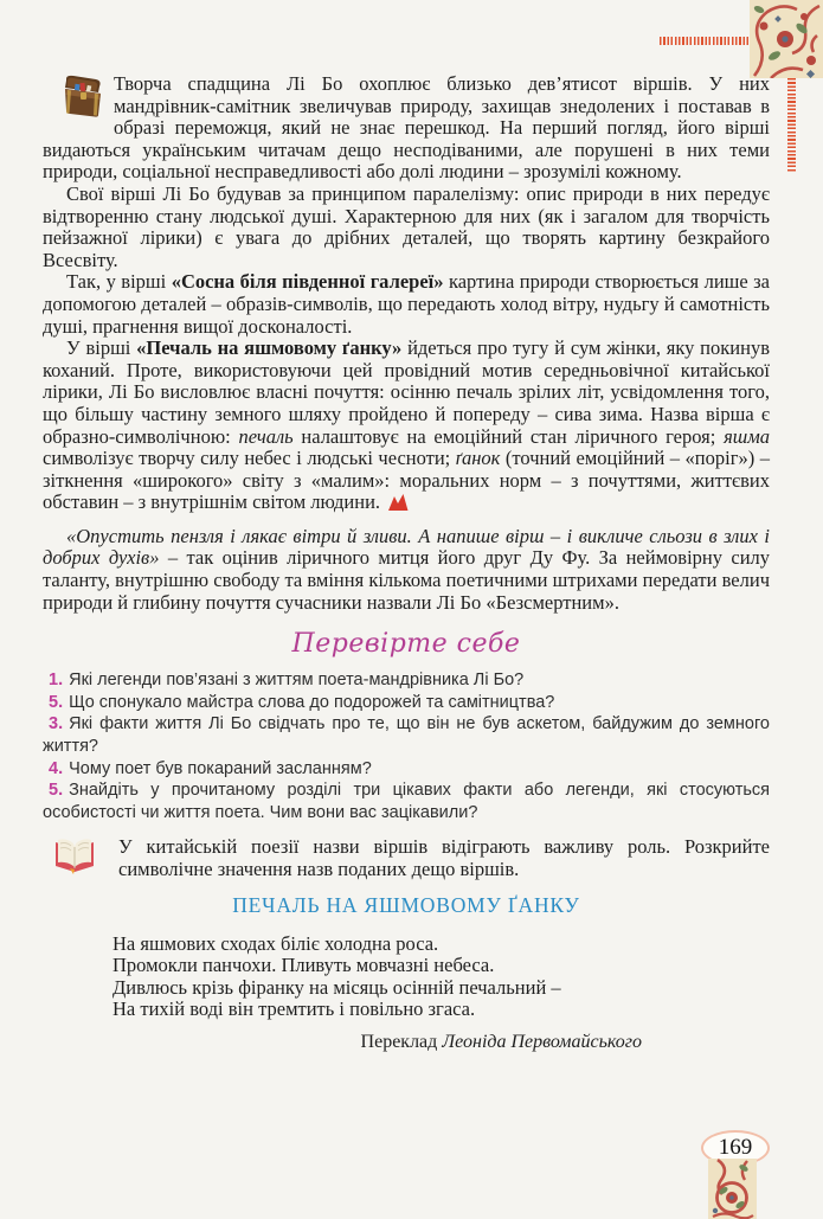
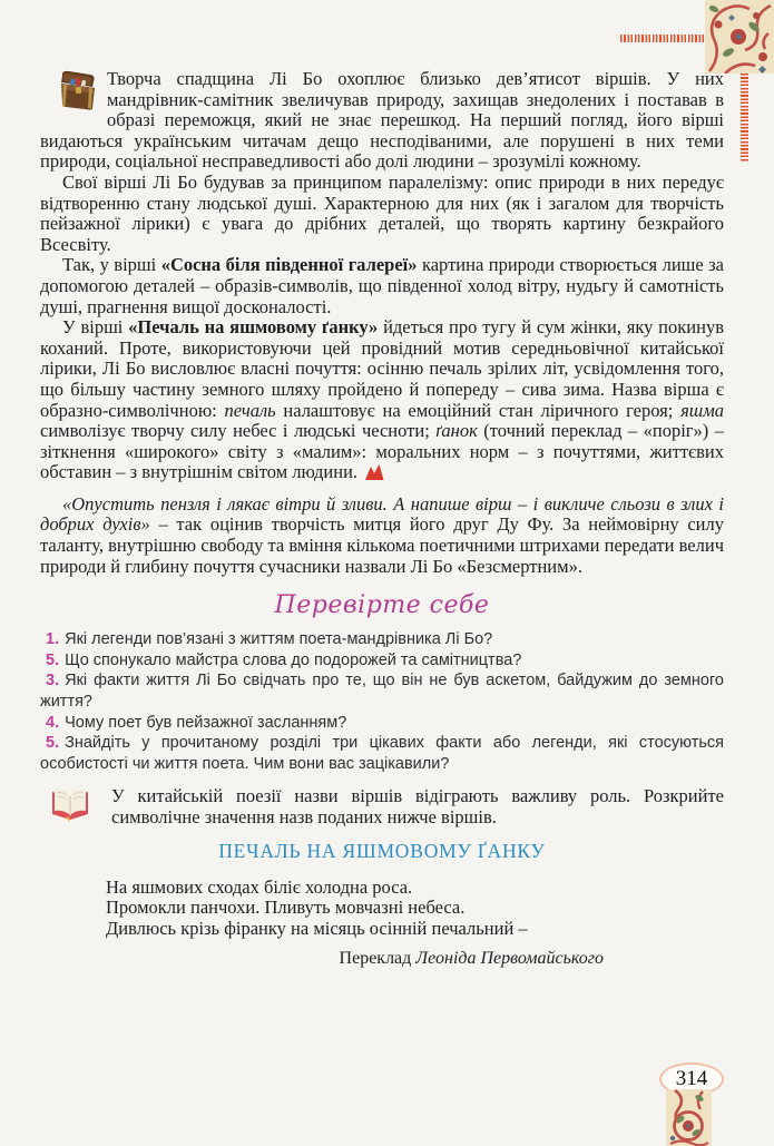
  Творча спадщина Лі Бо охоплює близько дев’ятисот віршів. У них мандрівник-самітник звеличував природу, захищав знедолених і поставав в образі переможця, який не знає перешкод. На перший погляд, його вірші видаються українським читачам дещо несподіваними, але порушені в них теми природи, соціальної несправедливості або долі людини – зрозумілі кожному.
  Свої вірші Лі Бо будував за принципом паралелізму: опис природи в них передує відтворенню стану людської душі. Характерною для них (як і загалом для творчість пейзажної лірики) є увага до дрібних деталей, що творять картину безкрайого Всесвіту.
- Так, у вірші «Сосна біля південної галереї» картина природи створюється лише за допомогою деталей – образів-символів, що передають холод вітру, нудьгу й самотність душі, прагнення вищої досконалості.
+ Так, у вірші «Сосна біля південної галереї» картина природи створюється лише за допомогою деталей – образів-символів, що південної холод вітру, нудьгу й самотність душі, прагнення вищої досконалості.
- У вірші «Печаль на яшмовому ґанку» йдеться про тугу й сум жінки, яку покинув коханий. Проте, використовуючи цей провідний мотив середньовічної китайської лірики, Лі Бо висловлює власні почуття: осінню печаль зрілих літ, усвідомлення того, що більшу частину земного шляху пройдено й попереду – сива зима. Назва вірша є образно-символічною: печаль налаштовує на емоційний стан ліричного героя; яшма символізує творчу силу небес і людські чесноти; ґанок (точний емоційний – «поріг») – зіткнення «широкого» світу з «малим»: моральних норм – з почуттями, життєвих обставин – з внутрішнім світом людини.
+ У вірші «Печаль на яшмовому ґанку» йдеться про тугу й сум жінки, яку покинув коханий. Проте, використовуючи цей провідний мотив середньовічної китайської лірики, Лі Бо висловлює власні почуття: осінню печаль зрілих літ, усвідомлення того, що більшу частину земного шляху пройдено й попереду – сива зима. Назва вірша є образно-символічною: печаль налаштовує на емоційний стан ліричного героя; яшма символізує творчу силу небес і людські чесноти; ґанок (точний переклад – «поріг») – зіткнення «широкого» світу з «малим»: моральних норм – з почуттями, життєвих обставин – з внутрішнім світом людини.
- «Опустить пензля і лякає вітри й зливи. А напише вірш – і викличе сльози в злих і добрих духів» – так оцінив ліричного митця його друг Ду Фу. За неймовірну силу таланту, внутрішню свободу та вміння кількома поетичними штрихами передати велич природи й глибину почуття сучасники назвали Лі Бо «Безсмертним».
+ «Опустить пензля і лякає вітри й зливи. А напише вірш – і викличе сльози в злих і добрих духів» – так оцінив творчість митця його друг Ду Фу. За неймовірну силу таланту, внутрішню свободу та вміння кількома поетичними штрихами передати велич природи й глибину почуття сучасники назвали Лі Бо «Безсмертним».
  Перевірте себе
  1. Які легенди пов’язані з життям поета-мандрівника Лі Бо?
  5. Що спонукало майстра слова до подорожей та самітництва?
  3. Які факти життя Лі Бо свідчать про те, що він не був аскетом, байдужим до земного життя?
- 4. Чому поет був покараний засланням?
+ 4. Чому поет був пейзажної засланням?
  5. Знайдіть у прочитаному розділі три цікавих факти або легенди, які стосуються особистості чи життя поета. Чим вони вас зацікавили?
- У китайській поезії назви віршів відіграють важливу роль. Розкрийте символічне значення назв поданих дещо віршів.
+ У китайській поезії назви віршів відіграють важливу роль. Розкрийте символічне значення назв поданих нижче віршів.
  ПЕЧАЛЬ НА ЯШМОВОМУ ҐАНКУ
  На яшмових сходах біліє холодна роса.
  Промокли панчохи. Пливуть мовчазні небеса.
  Дивлюсь крізь фіранку на місяць осінній печальний –
- На тихій воді він тремтить і повільно згаса.
  Переклад Леоніда Первомайського
- 169
+ 314
